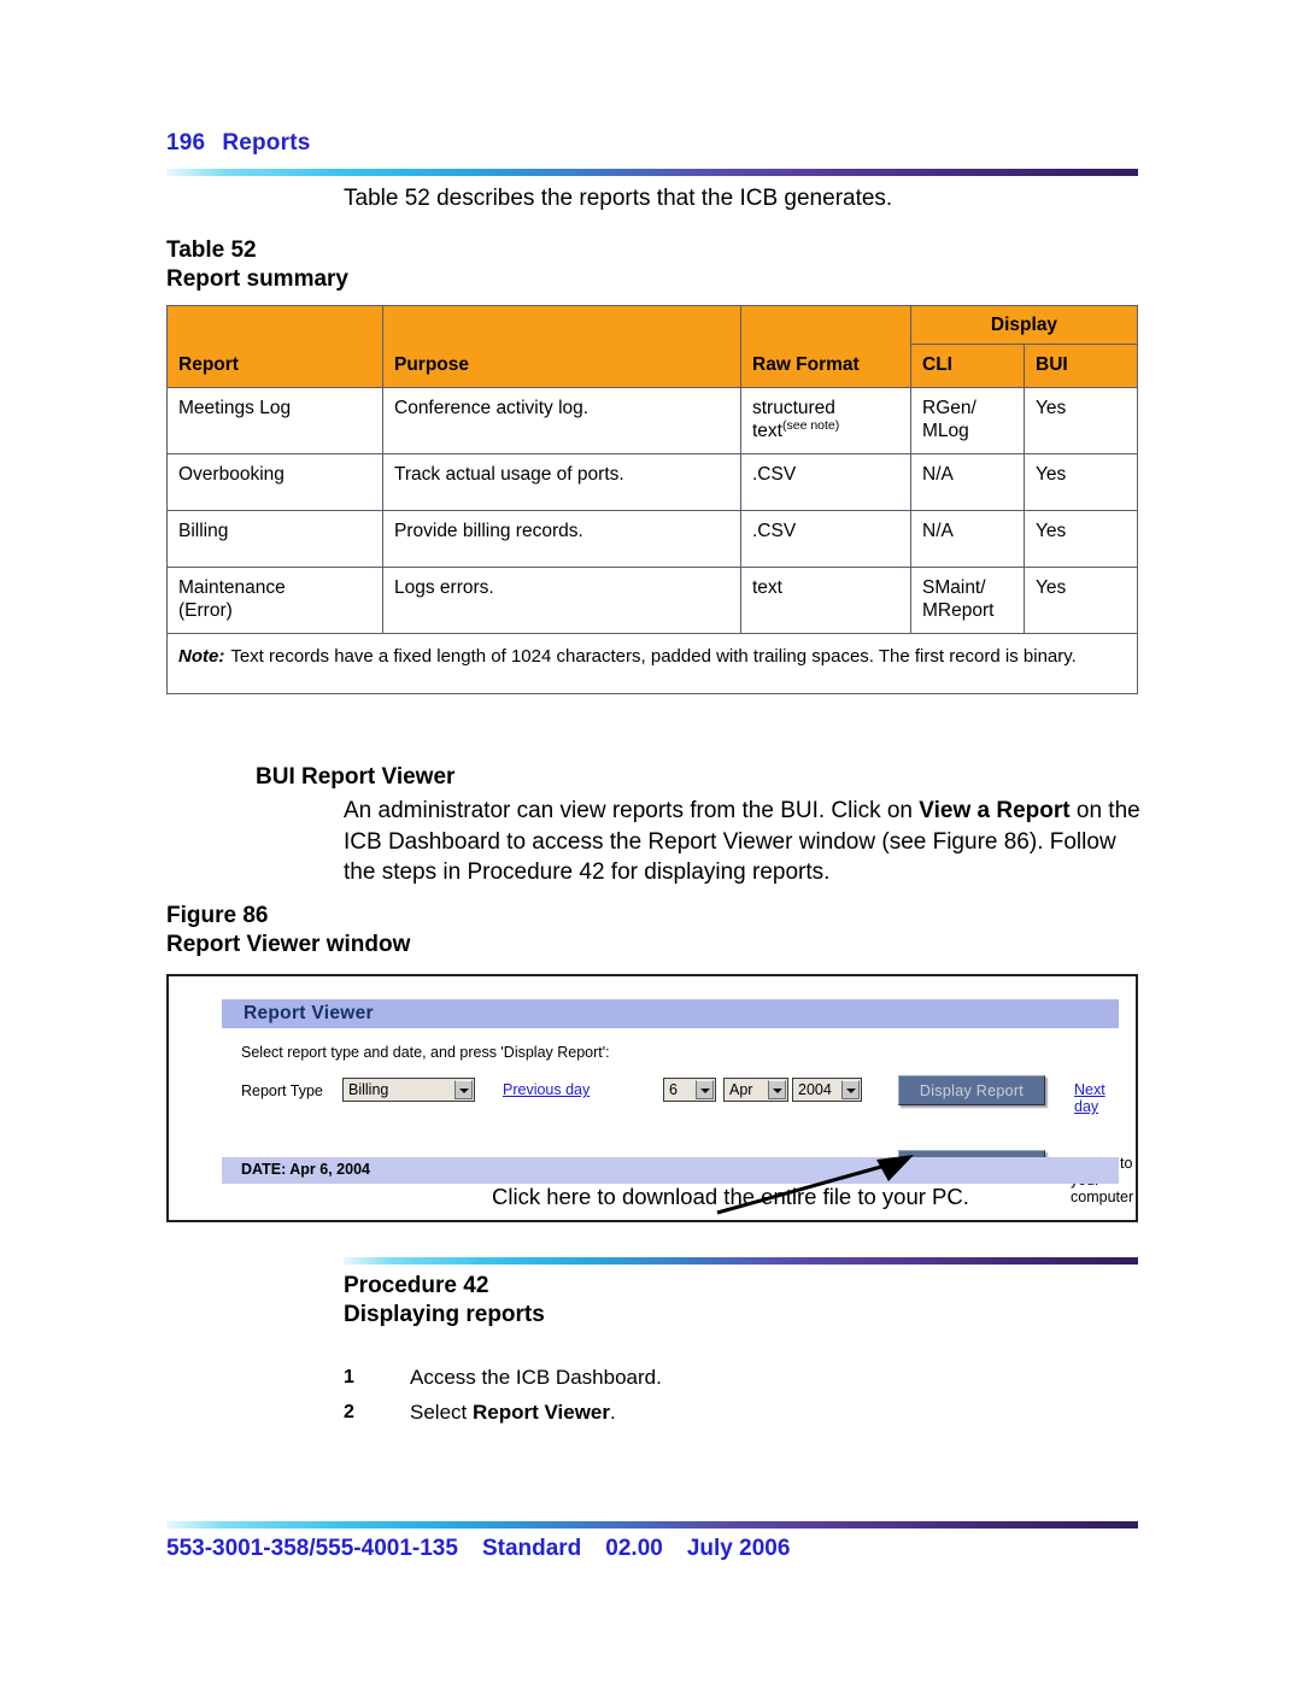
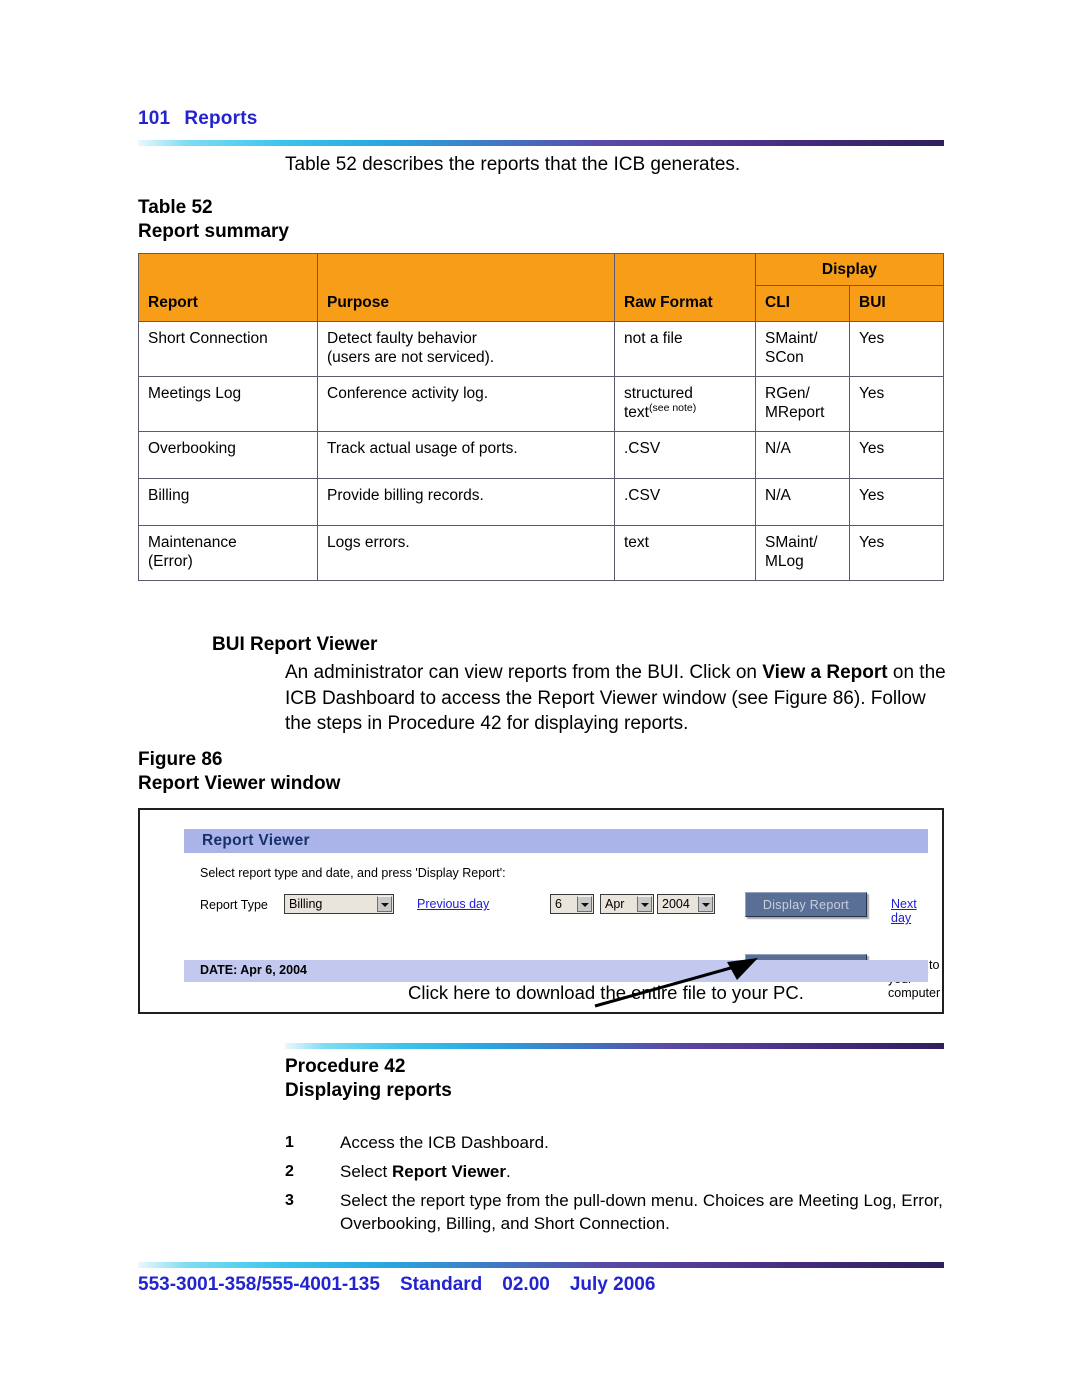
- 196 Reports
+ 101 Reports
  Table 52 describes the reports that the ICB generates.
  Table 52
  Report summary
  			Display
  Report	Purpose	Raw Format	CLI	BUI
+ Short Connection	Detect faulty behavior (users are not serviced).	not a file	SMaint/ SCon	Yes
- Meetings Log	Conference activity log.	structured text(see note)	RGen/ MLog	Yes
+ Meetings Log	Conference activity log.	structured text(see note)	RGen/ MReport	Yes
  Overbooking	Track actual usage of ports.	.CSV	N/A	Yes
  Billing	Provide billing records.	.CSV	N/A	Yes
- Maintenance (Error)	Logs errors.	text	SMaint/ MReport	Yes
+ Maintenance (Error)	Logs errors.	text	SMaint/ MLog	Yes
- Note: Text records have a fixed length of 1024 characters, padded with trailing spaces. The first record is binary.
  BUI Report Viewer
  An administrator can view reports from the BUI. Click on View a Report on the ICB Dashboard to access the Report Viewer window (see Figure 86). Follow the steps in Procedure 42 for displaying reports.
  Figure 86
  Report Viewer window
  Report Viewer
  Select report type and date, and press 'Display Report':
  Report Type
  Billing
  Previous day
  6
  Apr
  2004
  Display Report
  Next day
  DATE: Apr 6, 2004
  Click here to download the entire file to your PC.
  Procedure 42
  Displaying reports
  1
  Access the ICB Dashboard.
  2
  Select Report Viewer.
+ 3
+ Select the report type from the pull-down menu. Choices are Meeting Log, Error, Overbooking, Billing, and Short Connection.
  553-3001-358/555-4001-135 Standard 02.00 July 2006
